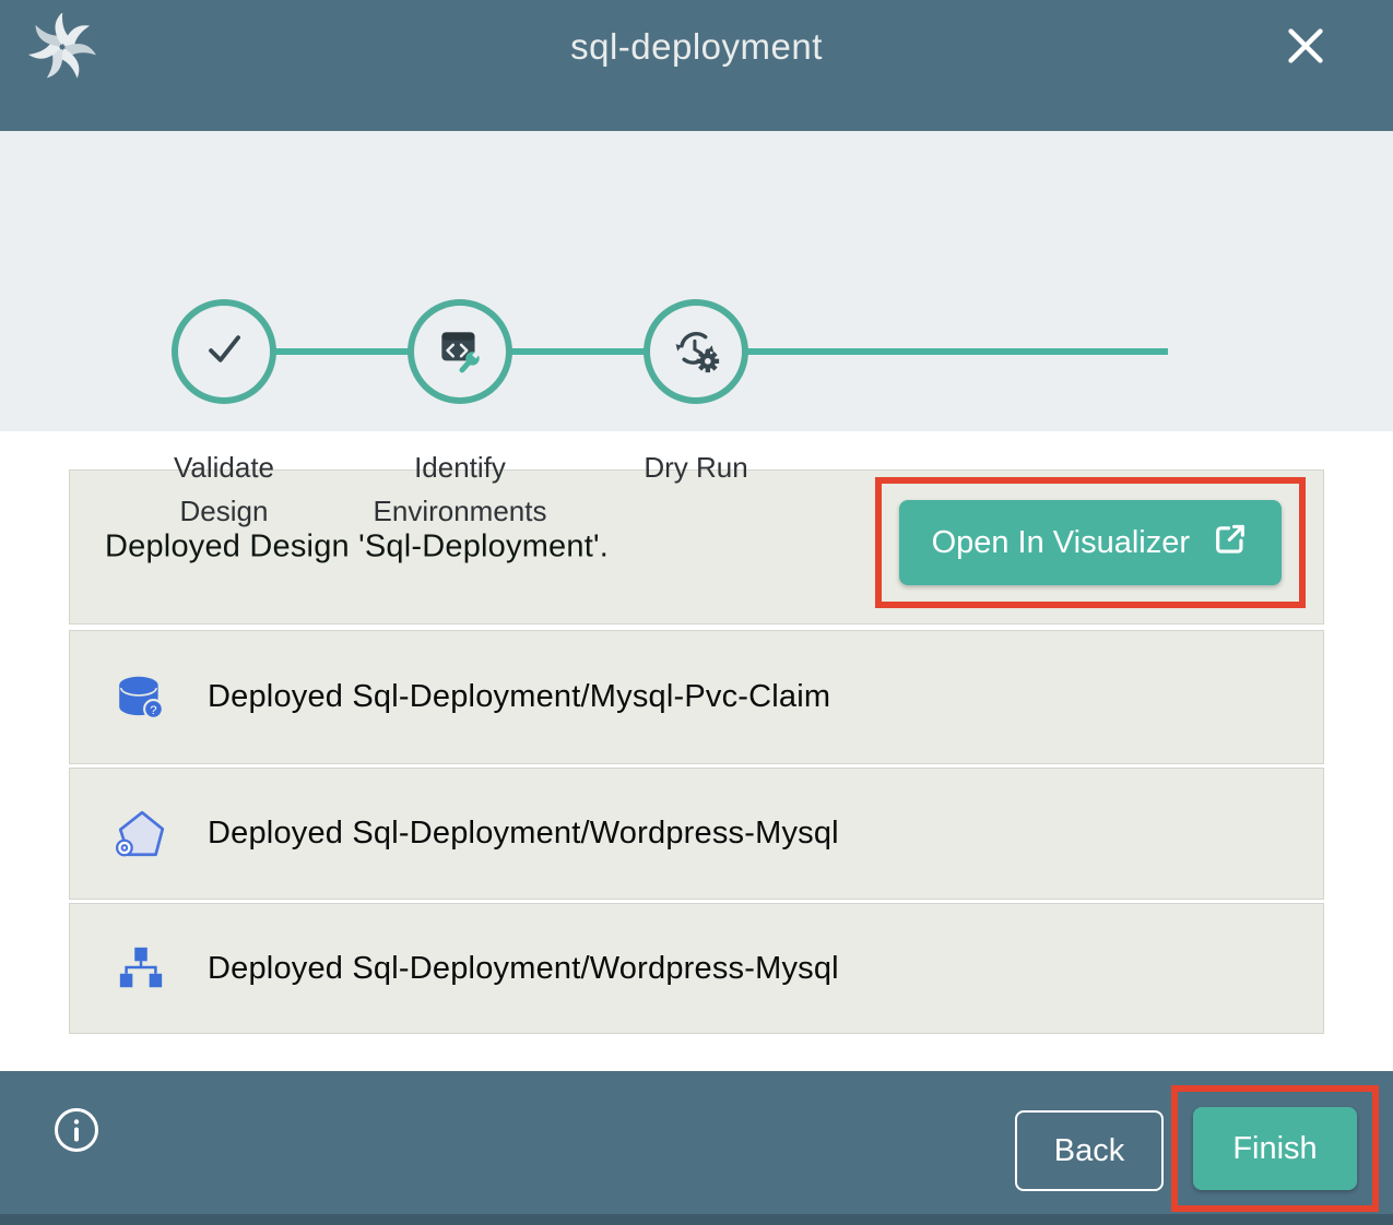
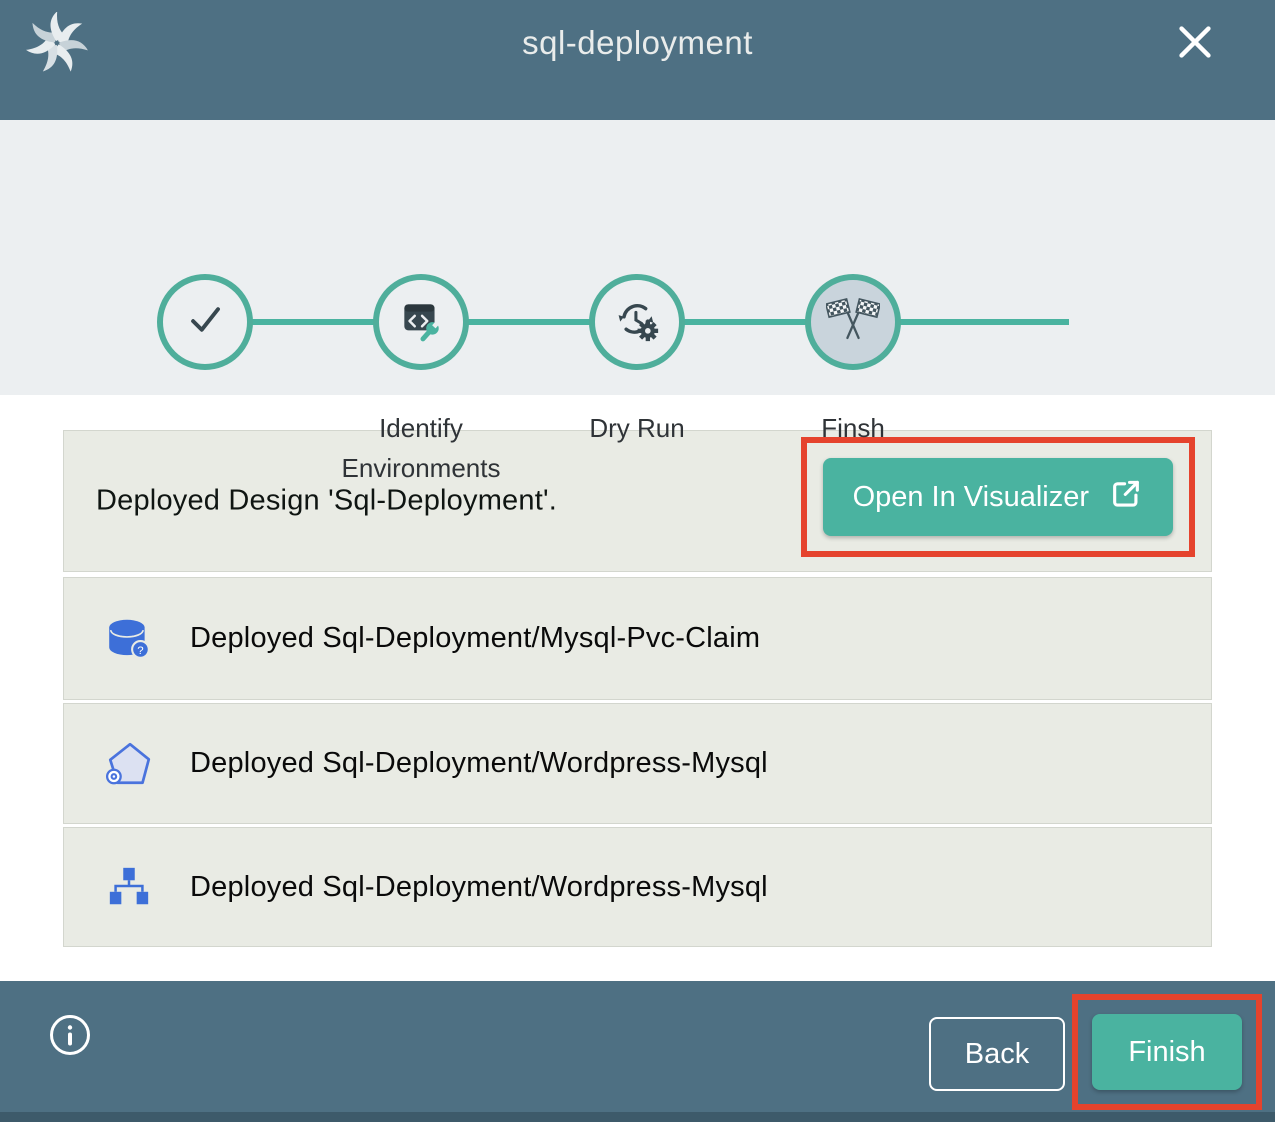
  sql-deployment
- Validate Design
  Identify Environments
  Dry Run
+ Finsh
  Deployed Design 'Sql-Deployment'.
  Open In Visualizer
  ?
  Deployed Sql-Deployment/Mysql-Pvc-Claim
  Deployed Sql-Deployment/Wordpress-Mysql
  Deployed Sql-Deployment/Wordpress-Mysql
  Back
  Finish
